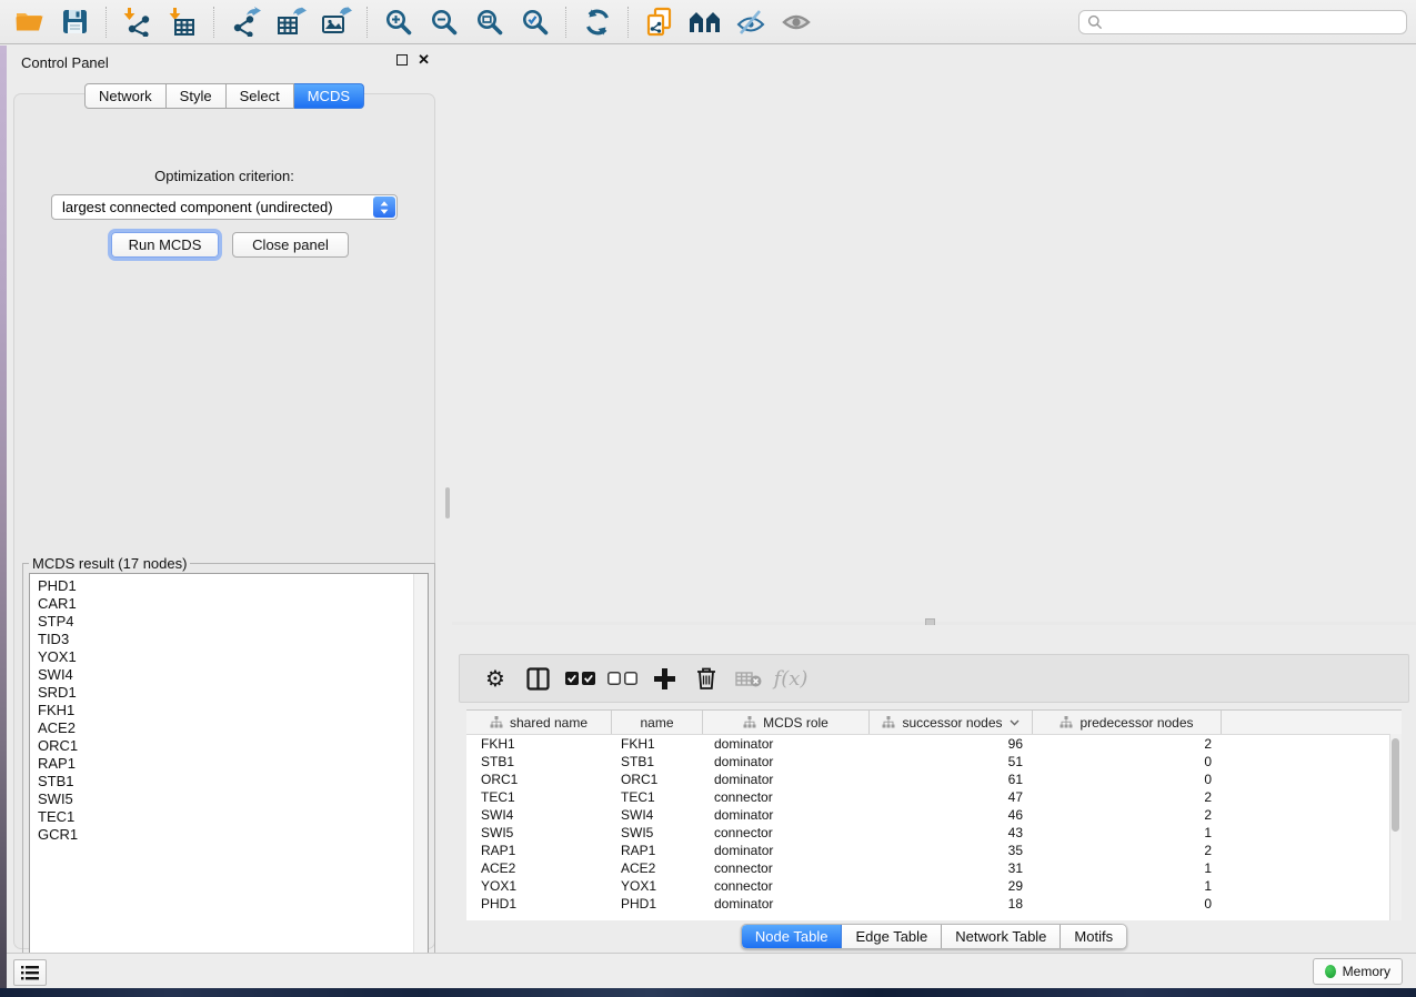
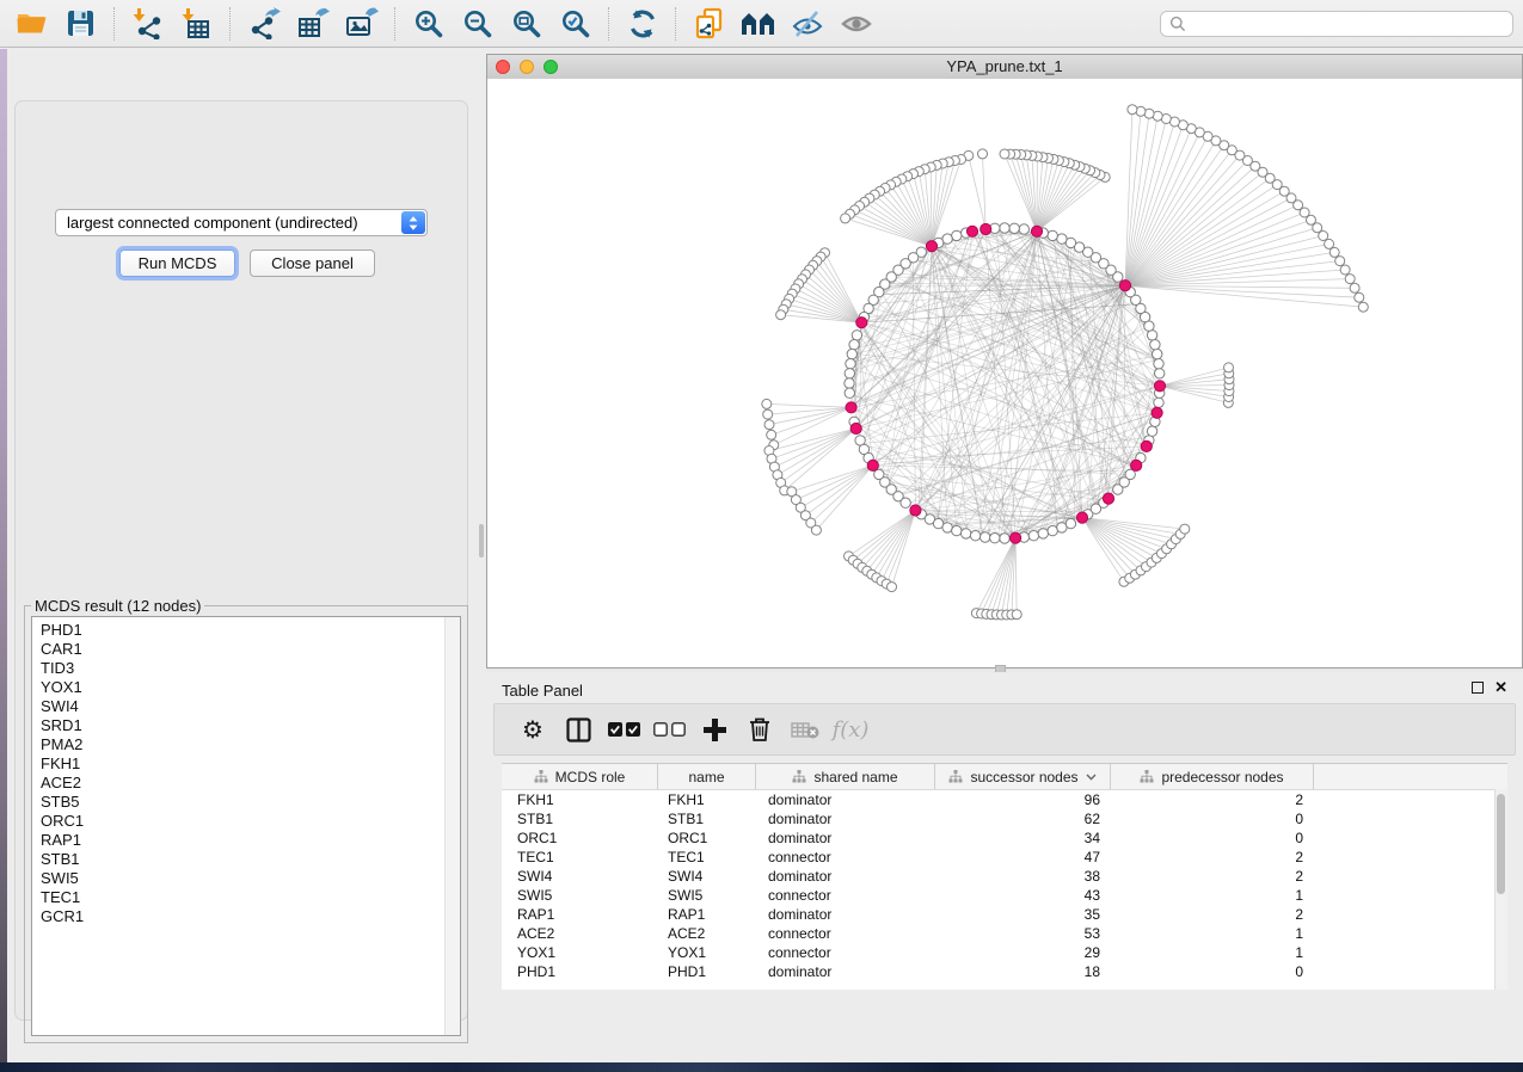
- Control Panel
- Network
- Style
- Select
- MCDS
- Optimization criterion:
  largest connected component (undirected)
  Run MCDS
  Close panel
- MCDS result (17 nodes)
+ MCDS result (12 nodes)
  PHD1
  CAR1
- STP4
  TID3
  YOX1
  SWI4
  SRD1
+ PMA2
  FKH1
  ACE2
+ STB5
  ORC1
  RAP1
  STB1
  SWI5
  TEC1
  GCR1
+ YPA_prune.txt_1
+ Table Panel
  ⚙
  f(x)
- shared name
+ MCDS role
  name
- MCDS role
+ shared name
  successor nodes
  predecessor nodes
  FKH1
  FKH1
  dominator
  96
  2
  STB1
  STB1
  dominator
- 51
+ 62
  0
  ORC1
  ORC1
  dominator
- 61
+ 34
  0
  TEC1
  TEC1
  connector
  47
  2
  SWI4
  SWI4
  dominator
- 46
+ 38
  2
  SWI5
  SWI5
  connector
  43
  1
  RAP1
  RAP1
  dominator
  35
  2
  ACE2
  ACE2
  connector
- 31
+ 53
  1
  YOX1
  YOX1
  connector
  29
  1
  PHD1
  PHD1
  dominator
  18
  0
- Node Table
- Edge Table
- Network Table
- Motifs
- Memory
